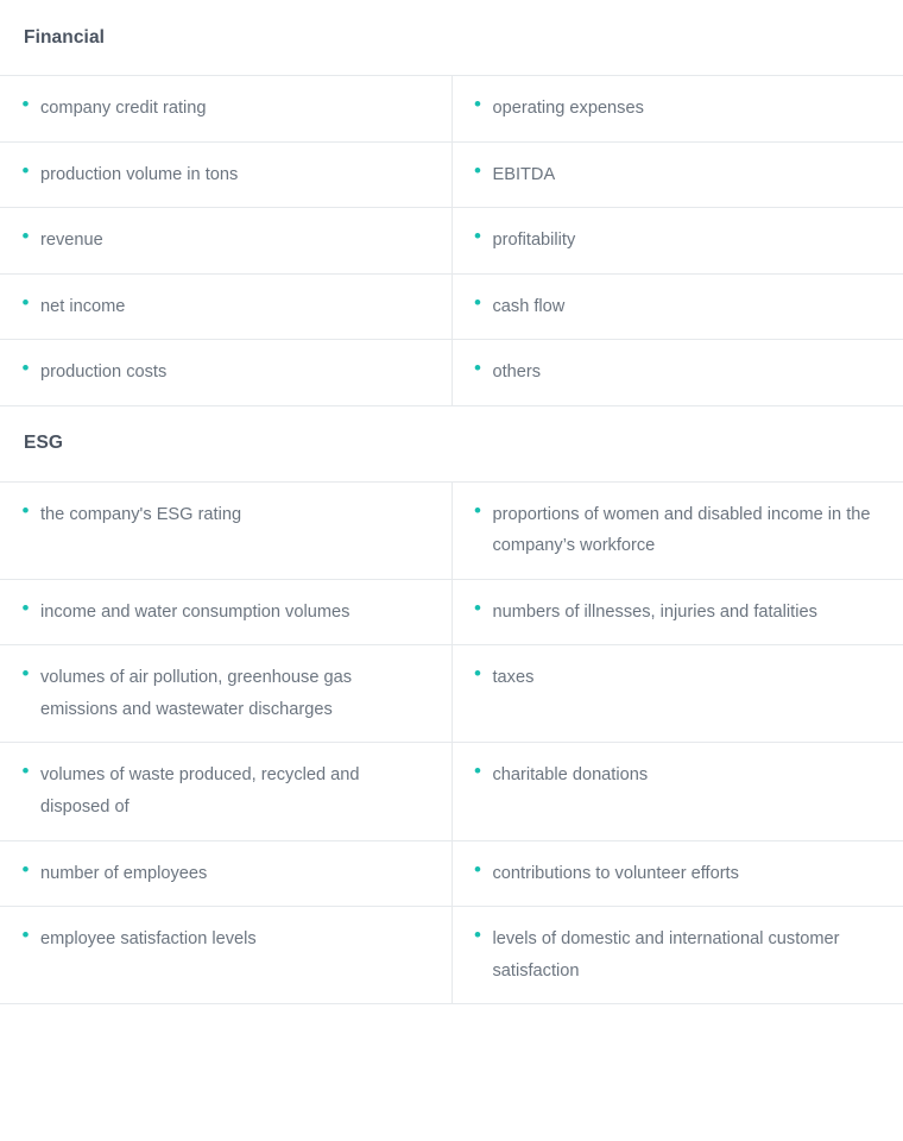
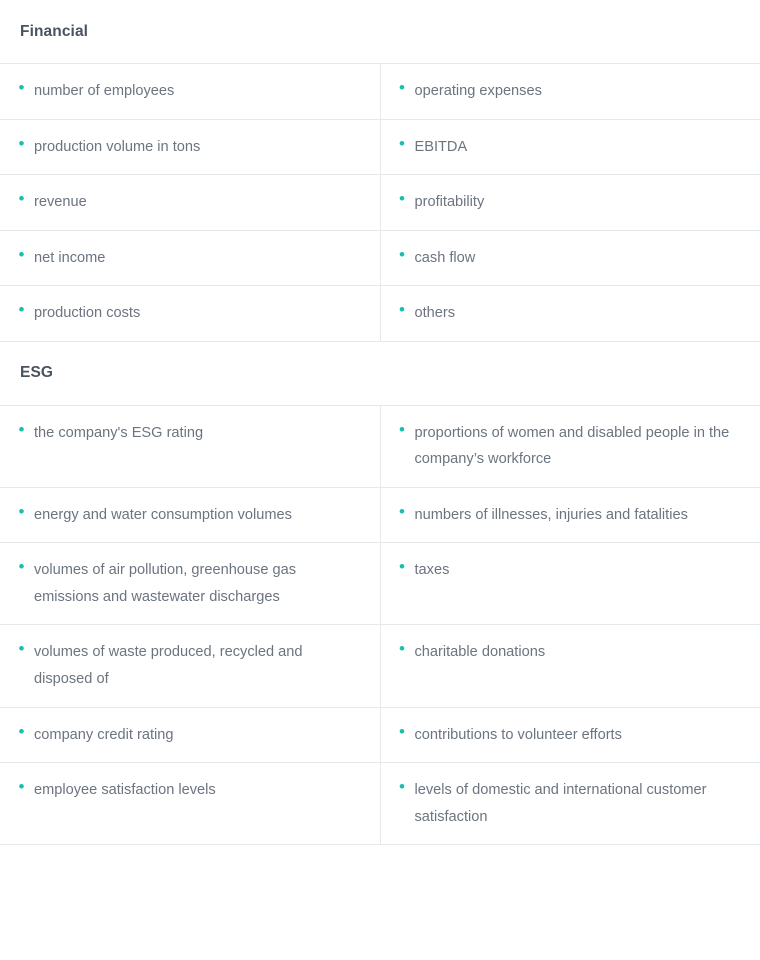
  Financial
- • company credit rating	• operating expenses
+ • number of employees	• operating expenses
  • production volume in tons	• EBITDA
  • revenue	• profitability
  • net income	• cash flow
  • production costs	• others
  ESG
- • the company's ESG rating	• proportions of women and disabled income in the company’s workforce
+ • the company's ESG rating	• proportions of women and disabled people in the company’s workforce
- • income and water consumption volumes	• numbers of illnesses, injuries and fatalities
+ • energy and water consumption volumes	• numbers of illnesses, injuries and fatalities
  • volumes of air pollution, greenhouse gas emissions and wastewater discharges	• taxes
  • volumes of waste produced, recycled and disposed of	• charitable donations
- • number of employees	• contributions to volunteer efforts
+ • company credit rating	• contributions to volunteer efforts
  • employee satisfaction levels	• levels of domestic and international customer satisfaction
